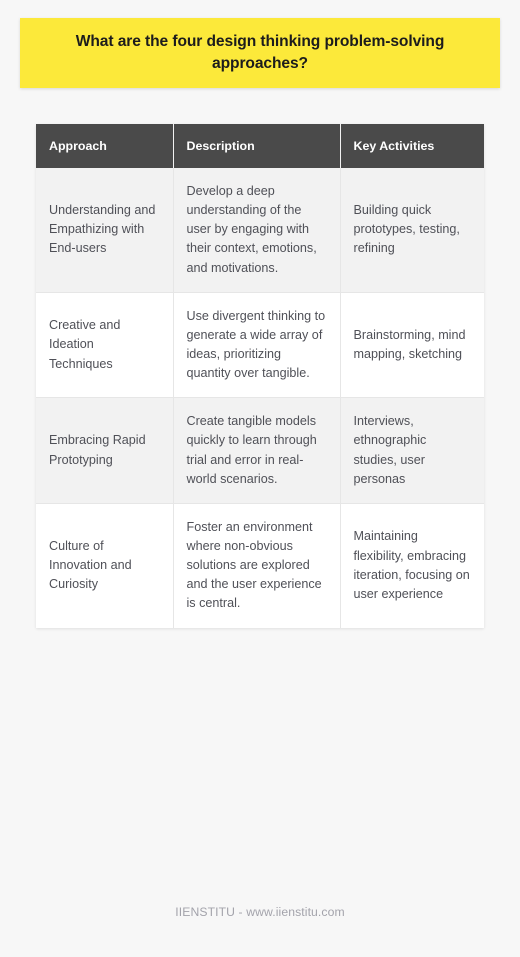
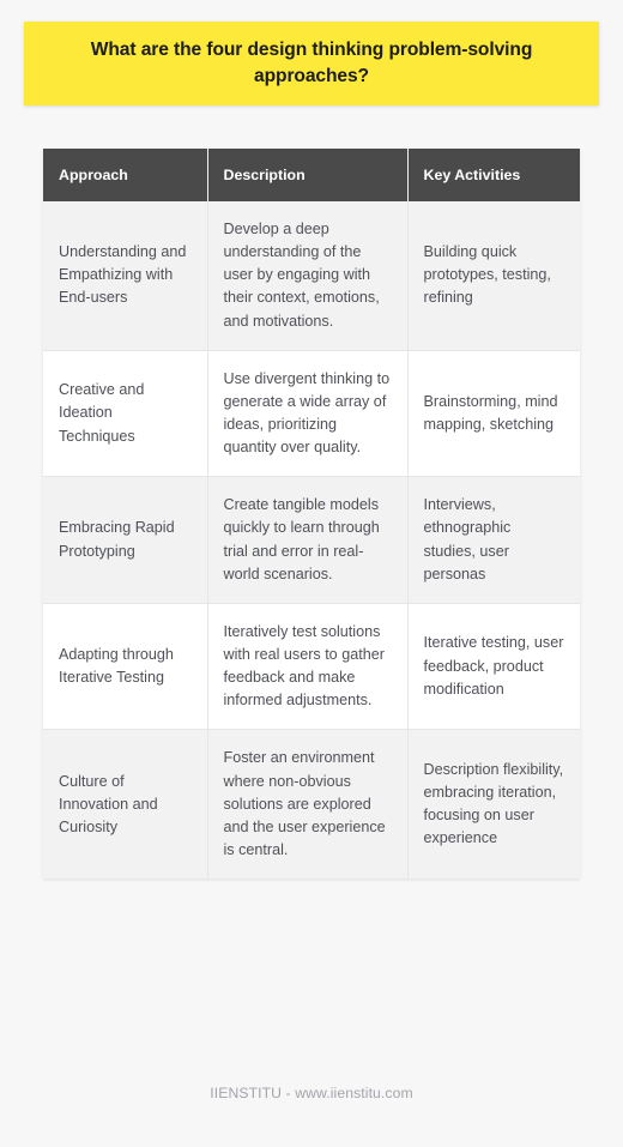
  What are the four design thinking problem-solving approaches?
  Approach	Description	Key Activities
  Understanding and Empathizing with End-users	Develop a deep understanding of the user by engaging with their context, emotions, and motivations.	Building quick prototypes, testing, refining
- Creative and Ideation Techniques	Use divergent thinking to generate a wide array of ideas, prioritizing quantity over tangible.	Brainstorming, mind mapping, sketching
+ Creative and Ideation Techniques	Use divergent thinking to generate a wide array of ideas, prioritizing quantity over quality.	Brainstorming, mind mapping, sketching
  Embracing Rapid Prototyping	Create tangible models quickly to learn through trial and error in real-world scenarios.	Interviews, ethnographic studies, user personas
+ Adapting through Iterative Testing	Iteratively test solutions with real users to gather feedback and make informed adjustments.	Iterative testing, user feedback, product modification
- Culture of Innovation and Curiosity	Foster an environment where non-obvious solutions are explored and the user experience is central.	Maintaining flexibility, embracing iteration, focusing on user experience
+ Culture of Innovation and Curiosity	Foster an environment where non-obvious solutions are explored and the user experience is central.	Description flexibility, embracing iteration, focusing on user experience
  IIENSTITU - www.iienstitu.com
